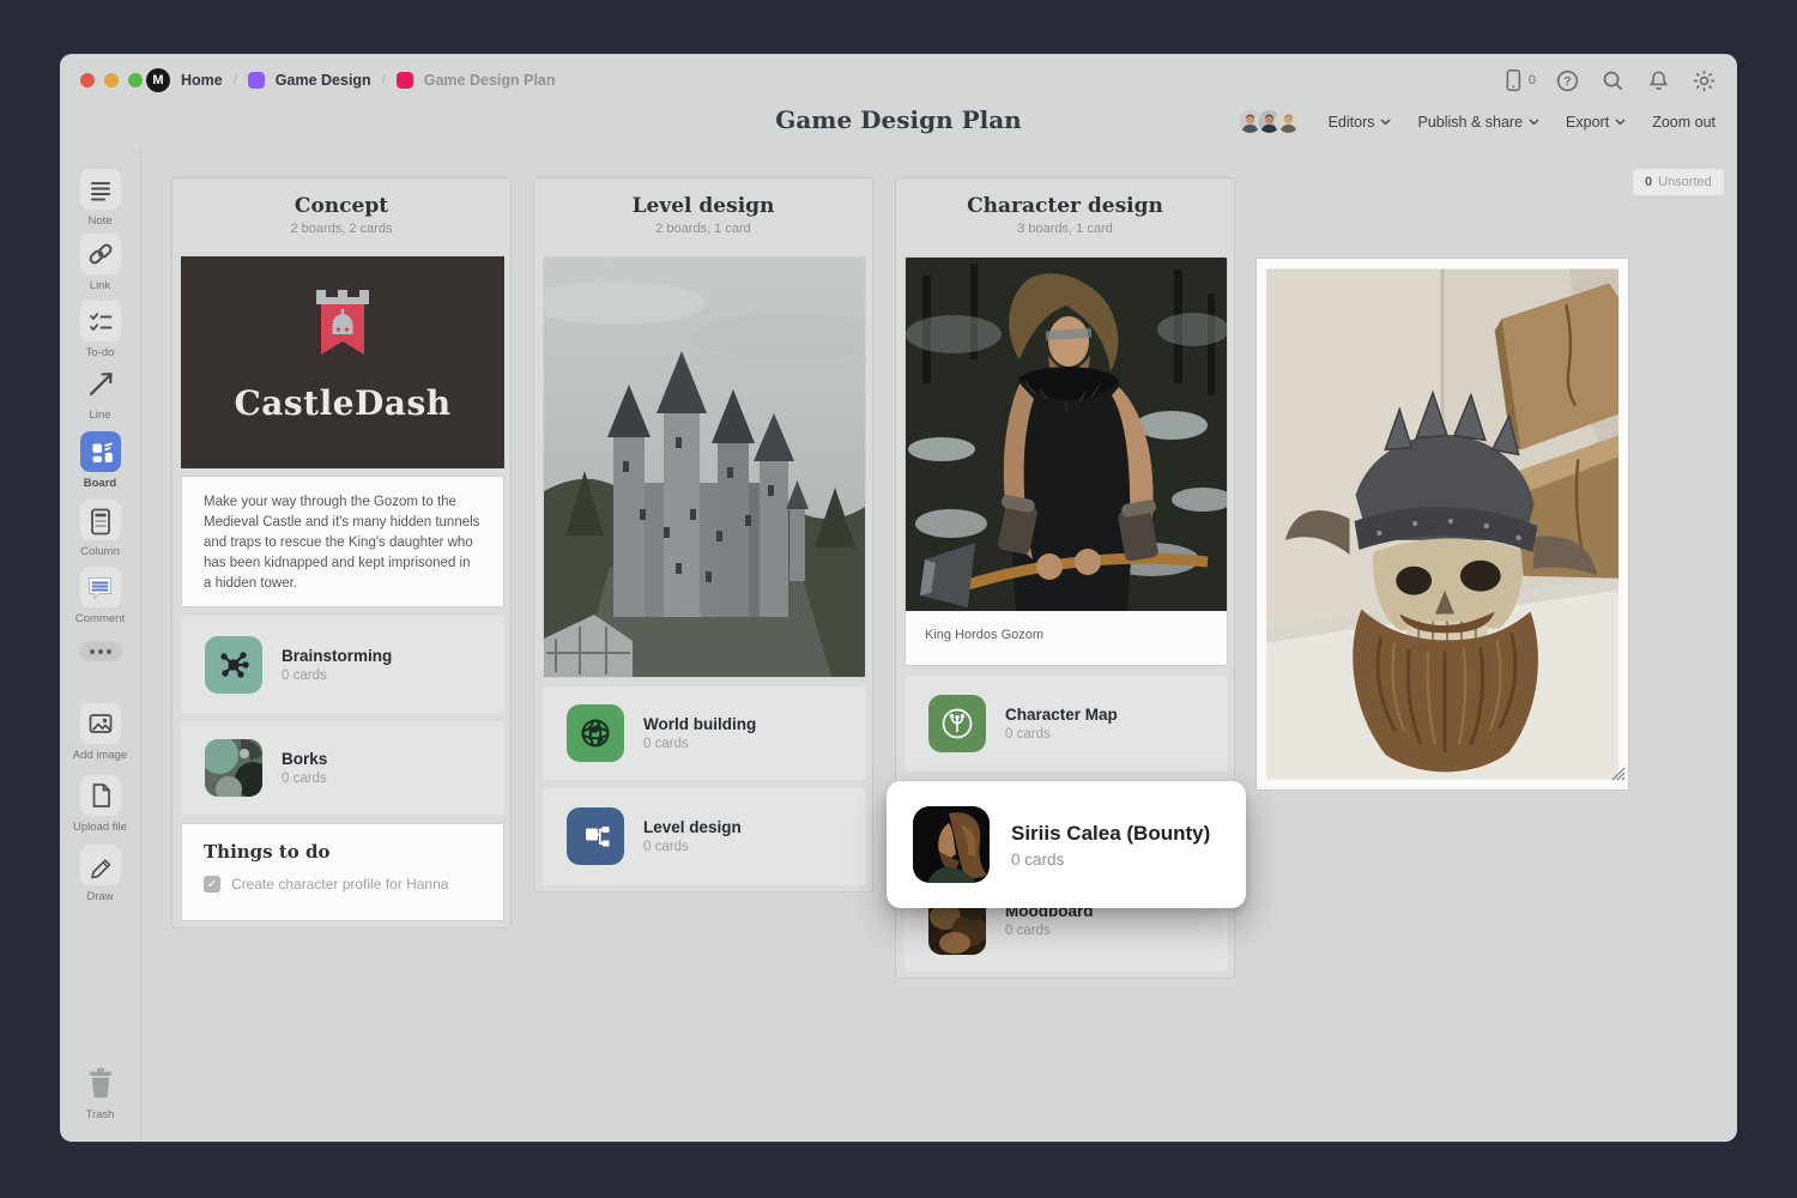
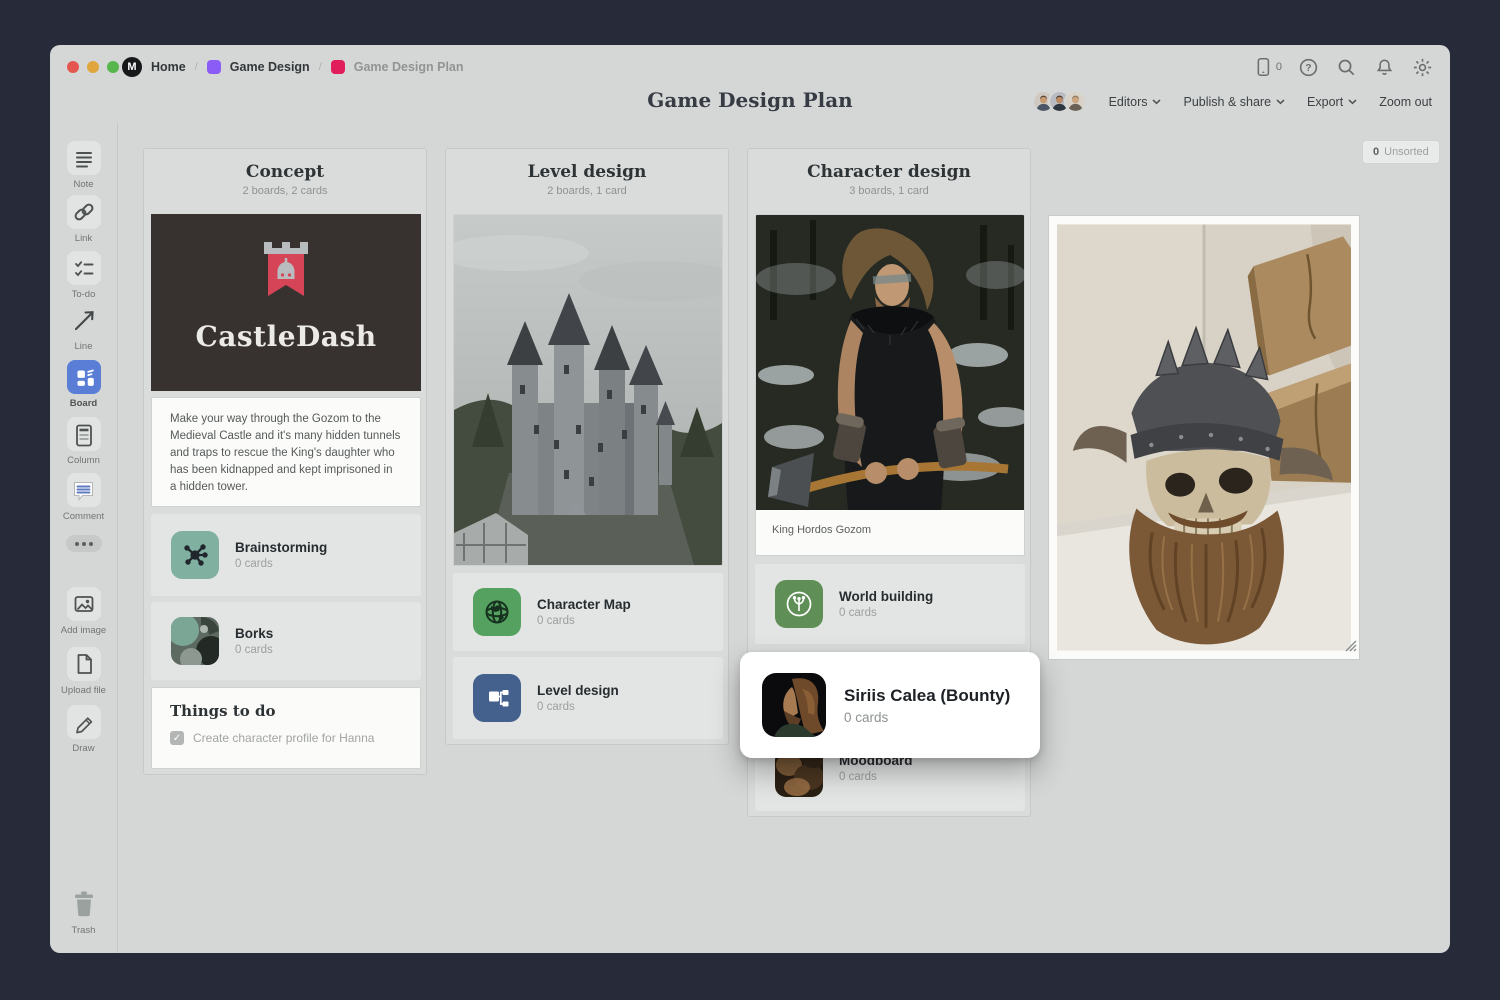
  M
  Home
  /
  Game Design
  /
  Game Design Plan
  0
  ?
  Game Design Plan
  Editors
  Publish & share
  Export
  Zoom out
  Note
  Link
  To-do
  Line
  Board
  Column
  Comment
  Add image
  Upload file
  Draw
  Trash
  0
  Unsorted
  Concept
  2 boards, 2 cards
  CastleDash
  Make your way through the Gozom to the Medieval Castle and it's many hidden tunnels and traps to rescue the King's daughter who has been kidnapped and kept imprisoned in a hidden tower.
  Brainstorming
  0 cards
  Borks
  0 cards
  Things to do
  ✓
  Create character profile for Hanna
  Level design
  2 boards, 1 card
- World building
+ Character Map
  0 cards
  Level design
  0 cards
  Character design
  3 boards, 1 card
  King Hordos Gozom
- Character Map
+ World building
  0 cards
  Moodboard
  0 cards
  Siriis Calea (Bounty)
  0 cards
